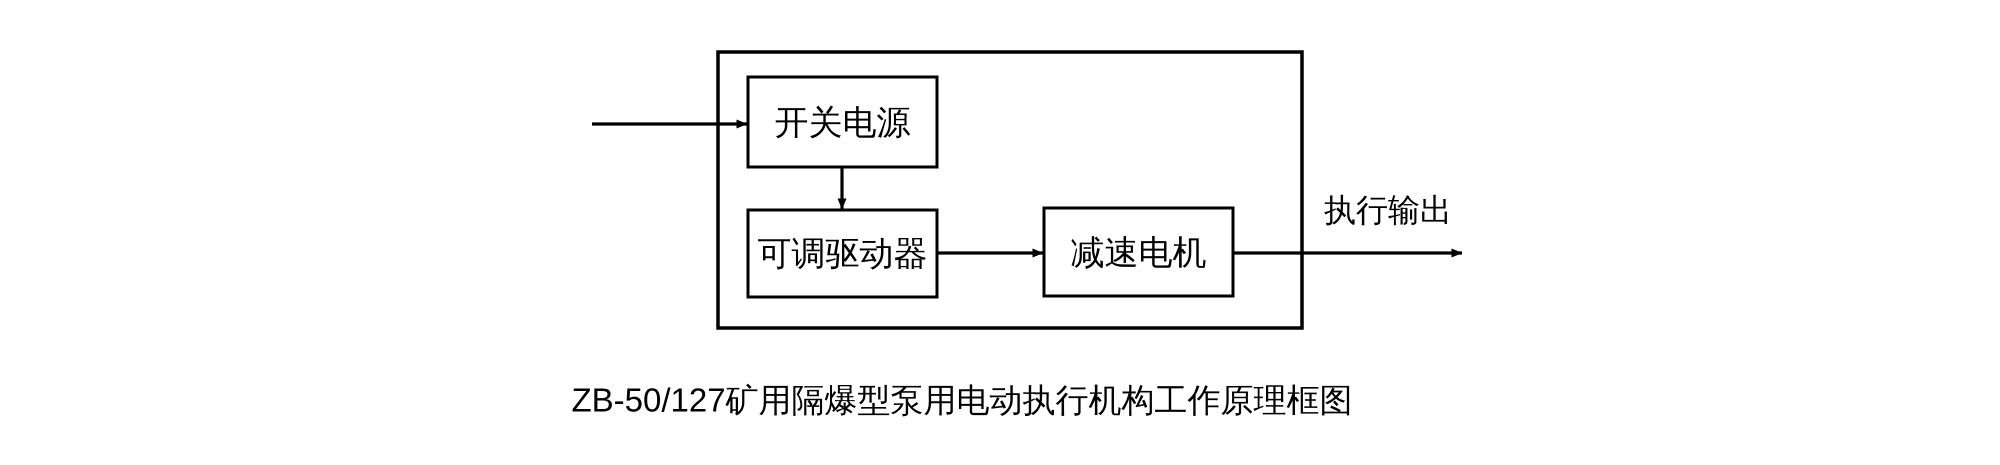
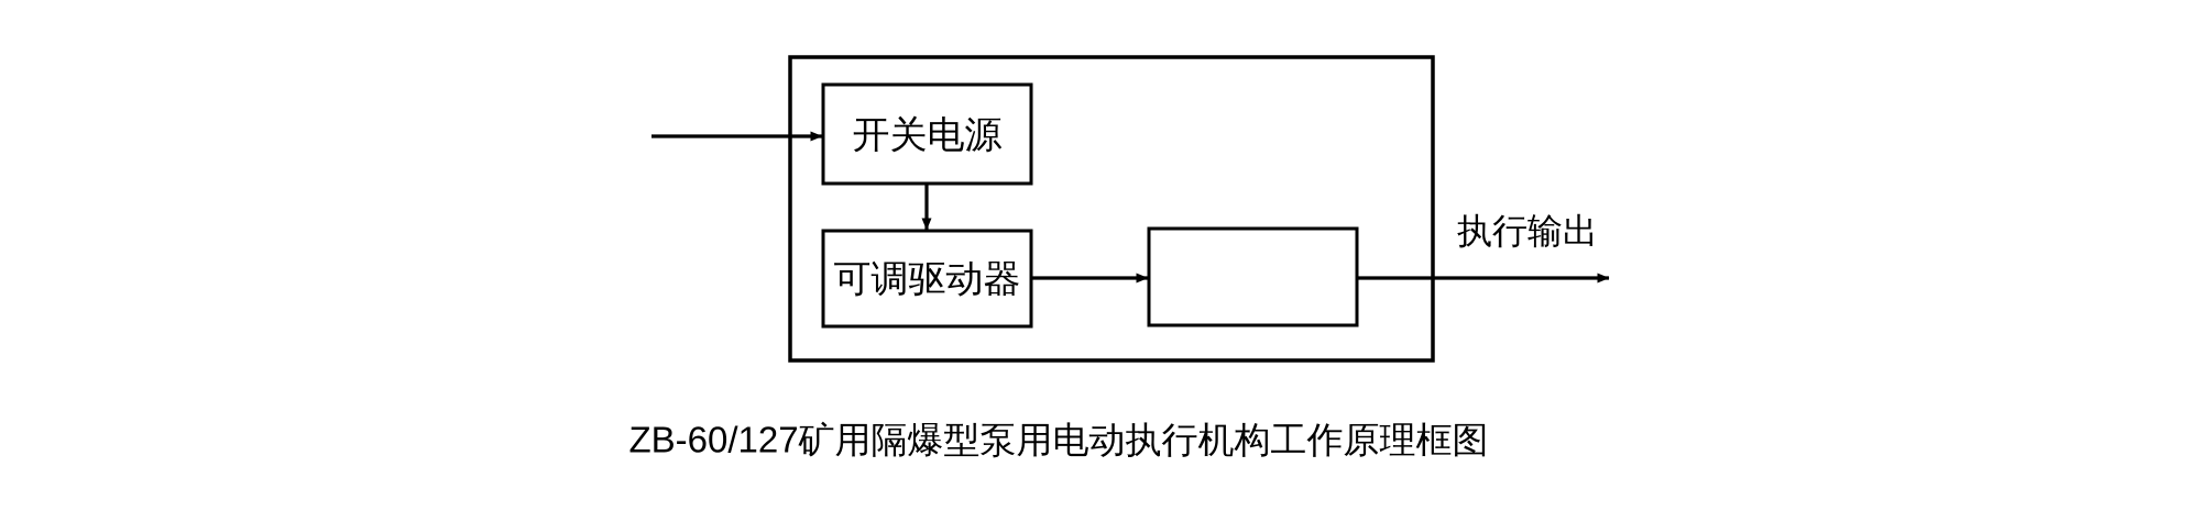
  开关电源
  可调驱动器
- 减速电机
  执行输出
- ZB-50/127矿用隔爆型泵用电动执行机构工作原理框图
+ ZB-60/127矿用隔爆型泵用电动执行机构工作原理框图
